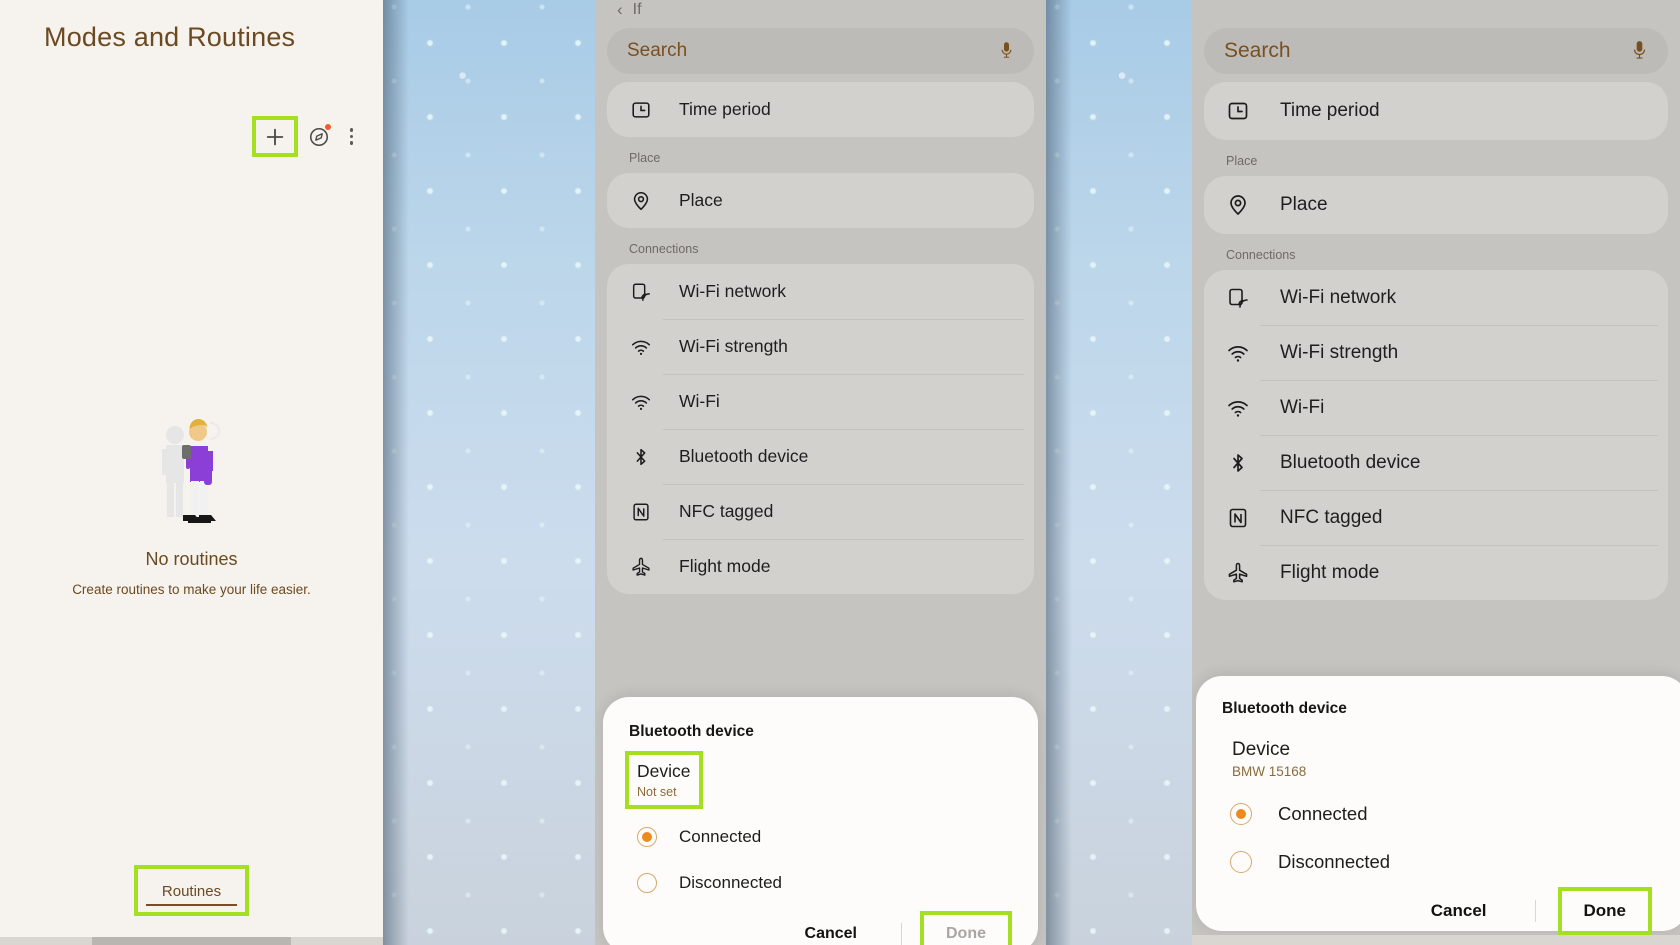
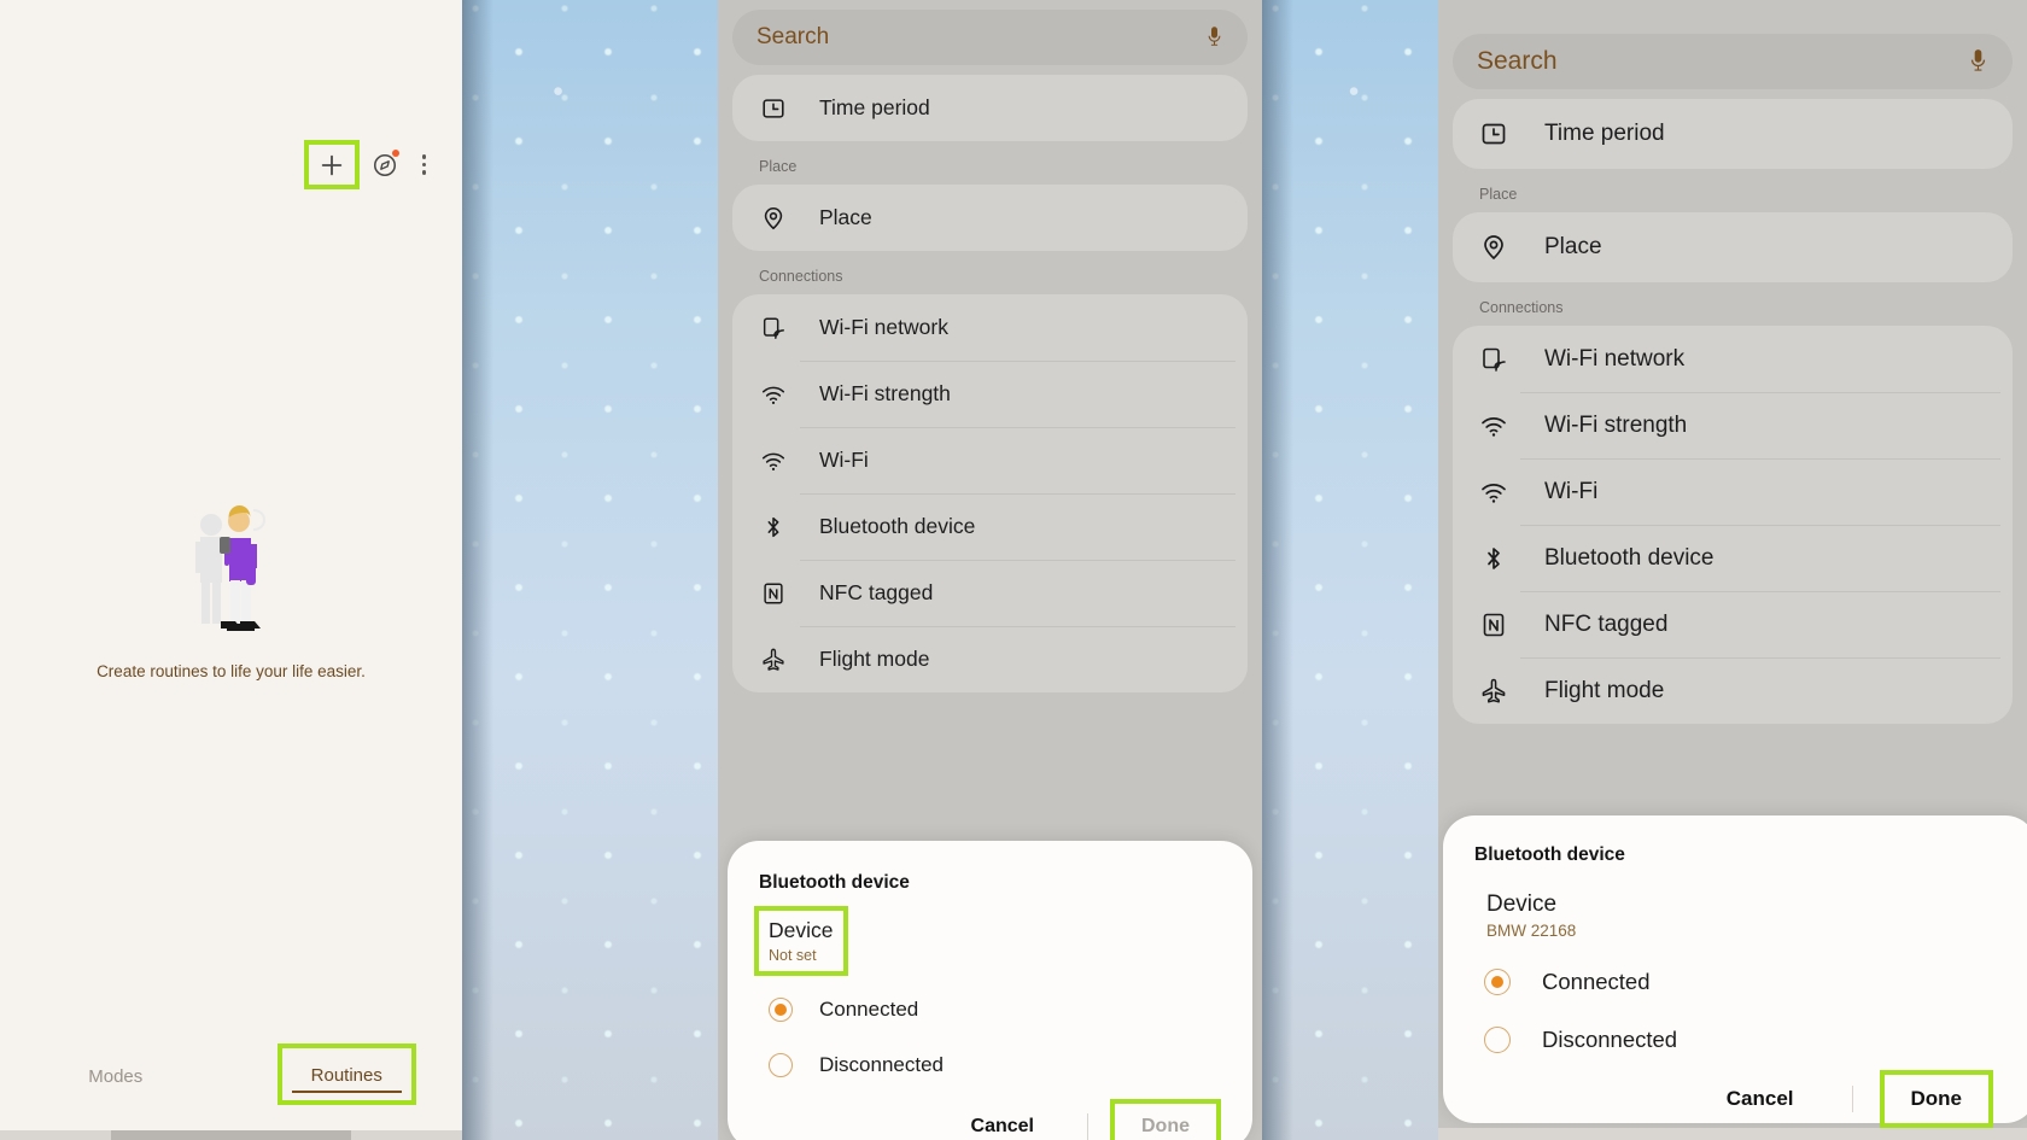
- Modes and Routines
- No routines
- Create routines to make your life easier.
+ Create routines to life your life easier.
+ Modes
  Routines
- ‹
- If
  Search
  Time period
  Place
  Place
  Connections
  Wi-Fi network
  Wi-Fi strength
  Wi-Fi
  Bluetooth device
  NFC tagged
  Flight mode
  Bluetooth device
  Device
  Not set
  Connected
  Disconnected
  Cancel
  Done
  Search
  Time period
  Place
  Place
  Connections
  Wi-Fi network
  Wi-Fi strength
  Wi-Fi
  Bluetooth device
  NFC tagged
  Flight mode
  Bluetooth device
  Device
- BMW 15168
+ BMW 22168
  Connected
  Disconnected
  Cancel
  Done
